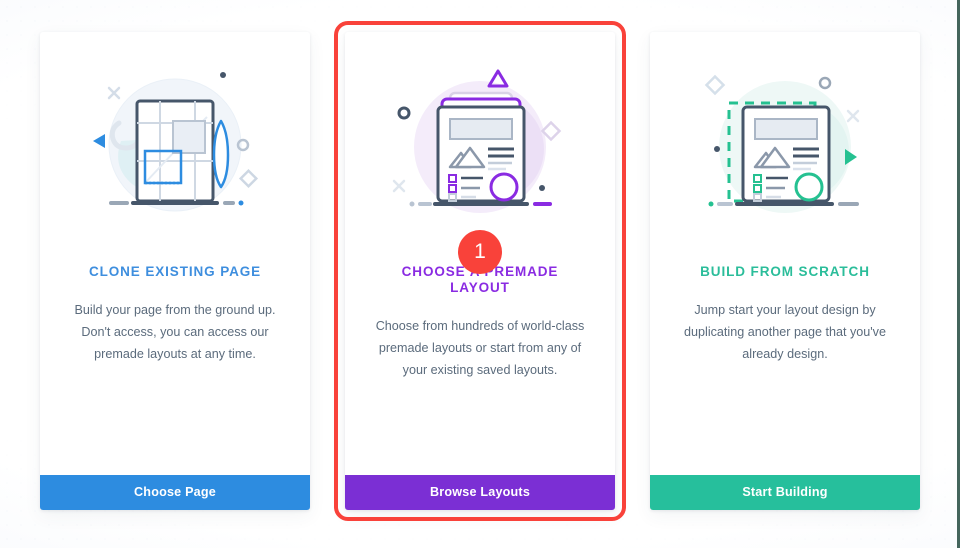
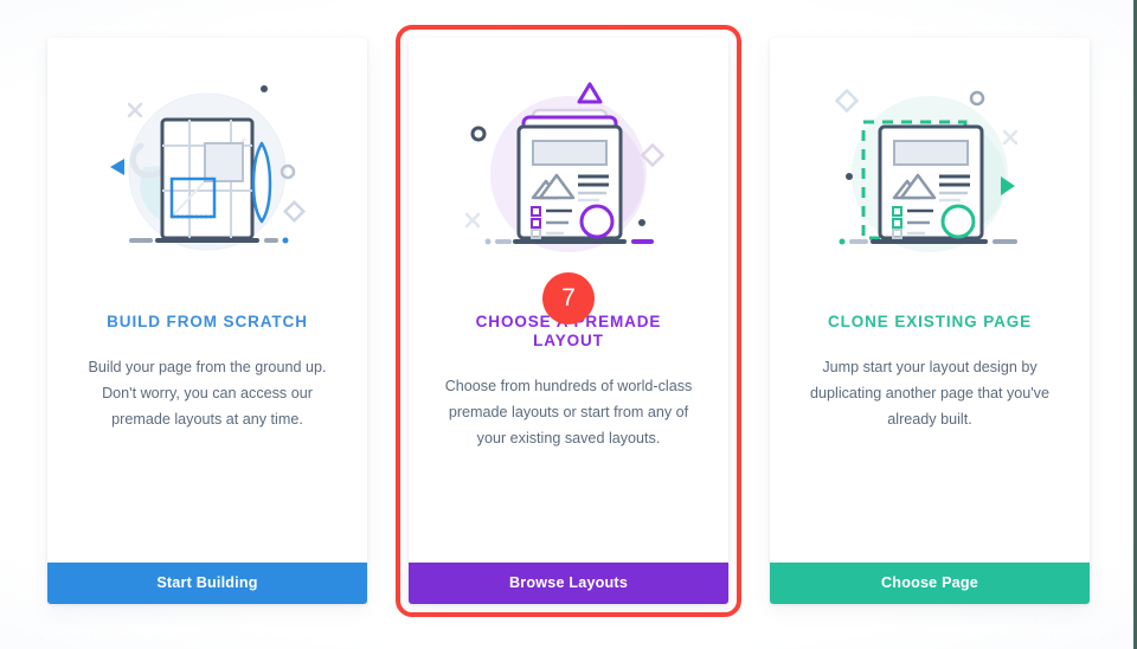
- CLONE EXISTING PAGE
+ BUILD FROM SCRATCH
- Build your page from the ground up. Don't access, you can access our premade layouts at any time.
+ Build your page from the ground up. Don't worry, you can access our premade layouts at any time.
- Choose Page
+ Start Building
- 1
+ 7
  CHOOSEREMADE LAYOUT
  Choose from hundreds of world-class premade layouts or start from any of your existing saved layouts.
  Browse Layouts
- BUILD FROM SCRATCH
+ CLONE EXISTING PAGE
- Jump start your layout design by duplicating another page that you've already design.
+ Jump start your layout design by duplicating another page that you've already built.
- Start Building
+ Choose Page
